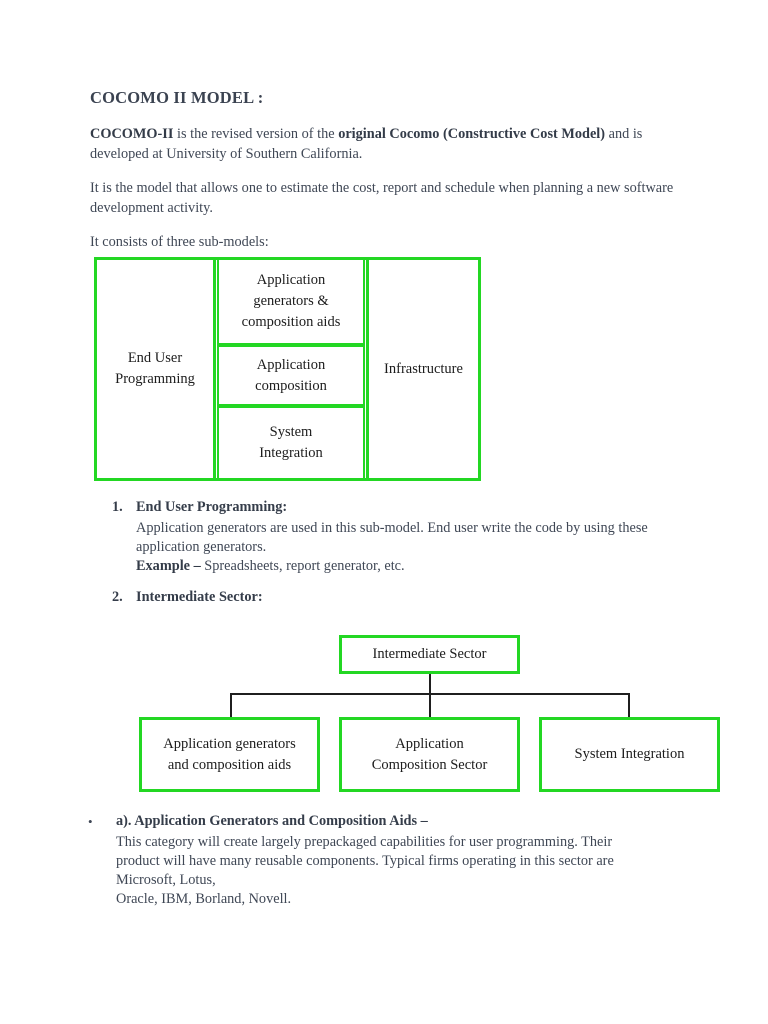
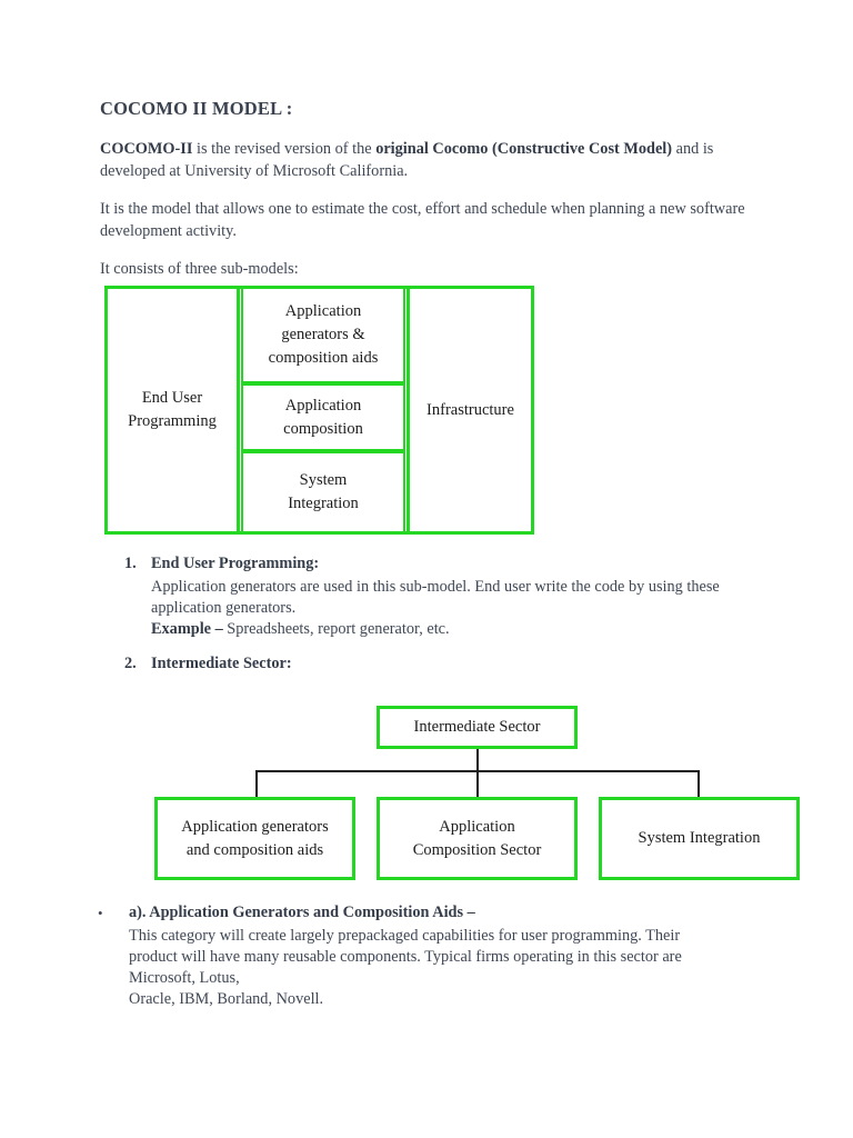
  COCOMO II MODEL :
- COCOMO-II is the revised version of the original Cocomo (Constructive Cost Model) and is developed at University of Southern California.
+ COCOMO-II is the revised version of the original Cocomo (Constructive Cost Model) and is developed at University of Microsoft California.
- It is the model that allows one to estimate the cost, report and schedule when planning a new software development activity.
+ It is the model that allows one to estimate the cost, effort and schedule when planning a new software development activity.
  It consists of three sub-models:
  End User
  Programming
  Application
  generators &
  composition aids
  Application
  composition
  System
  Integration
  Infrastructure
  1.
  End User Programming:
  Application generators are used in this sub-model. End user write the code by using these application generators.
  Example – Spreadsheets, report generator, etc.
  2.
  Intermediate Sector:
  Intermediate Sector
  Application generators
  and composition aids
  Application
  Composition Sector
  System Integration
  •
  a). Application Generators and Composition Aids –
  This category will create largely prepackaged capabilities for user programming. Their
  product will have many reusable components. Typical firms operating in this sector are
  Microsoft, Lotus,
  Oracle, IBM, Borland, Novell.
